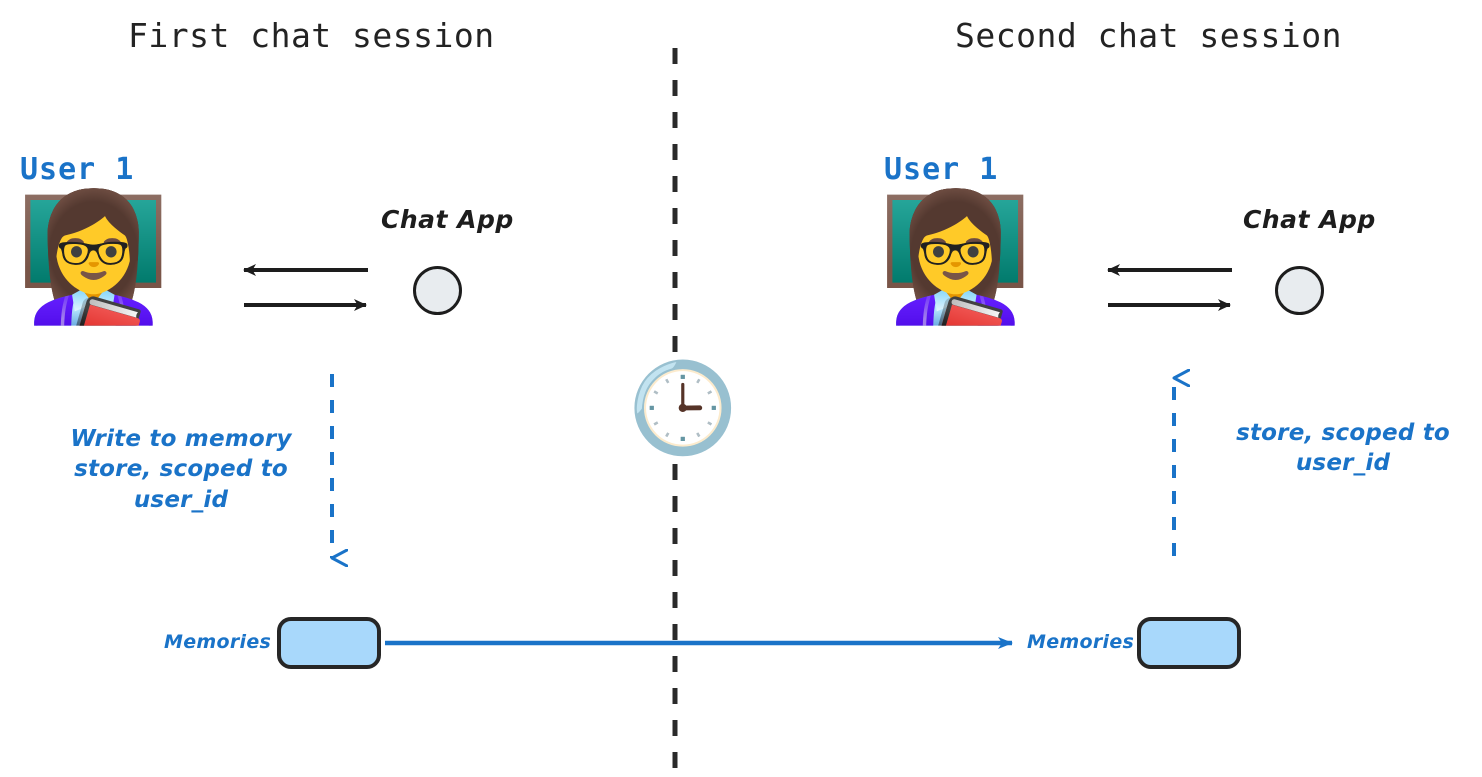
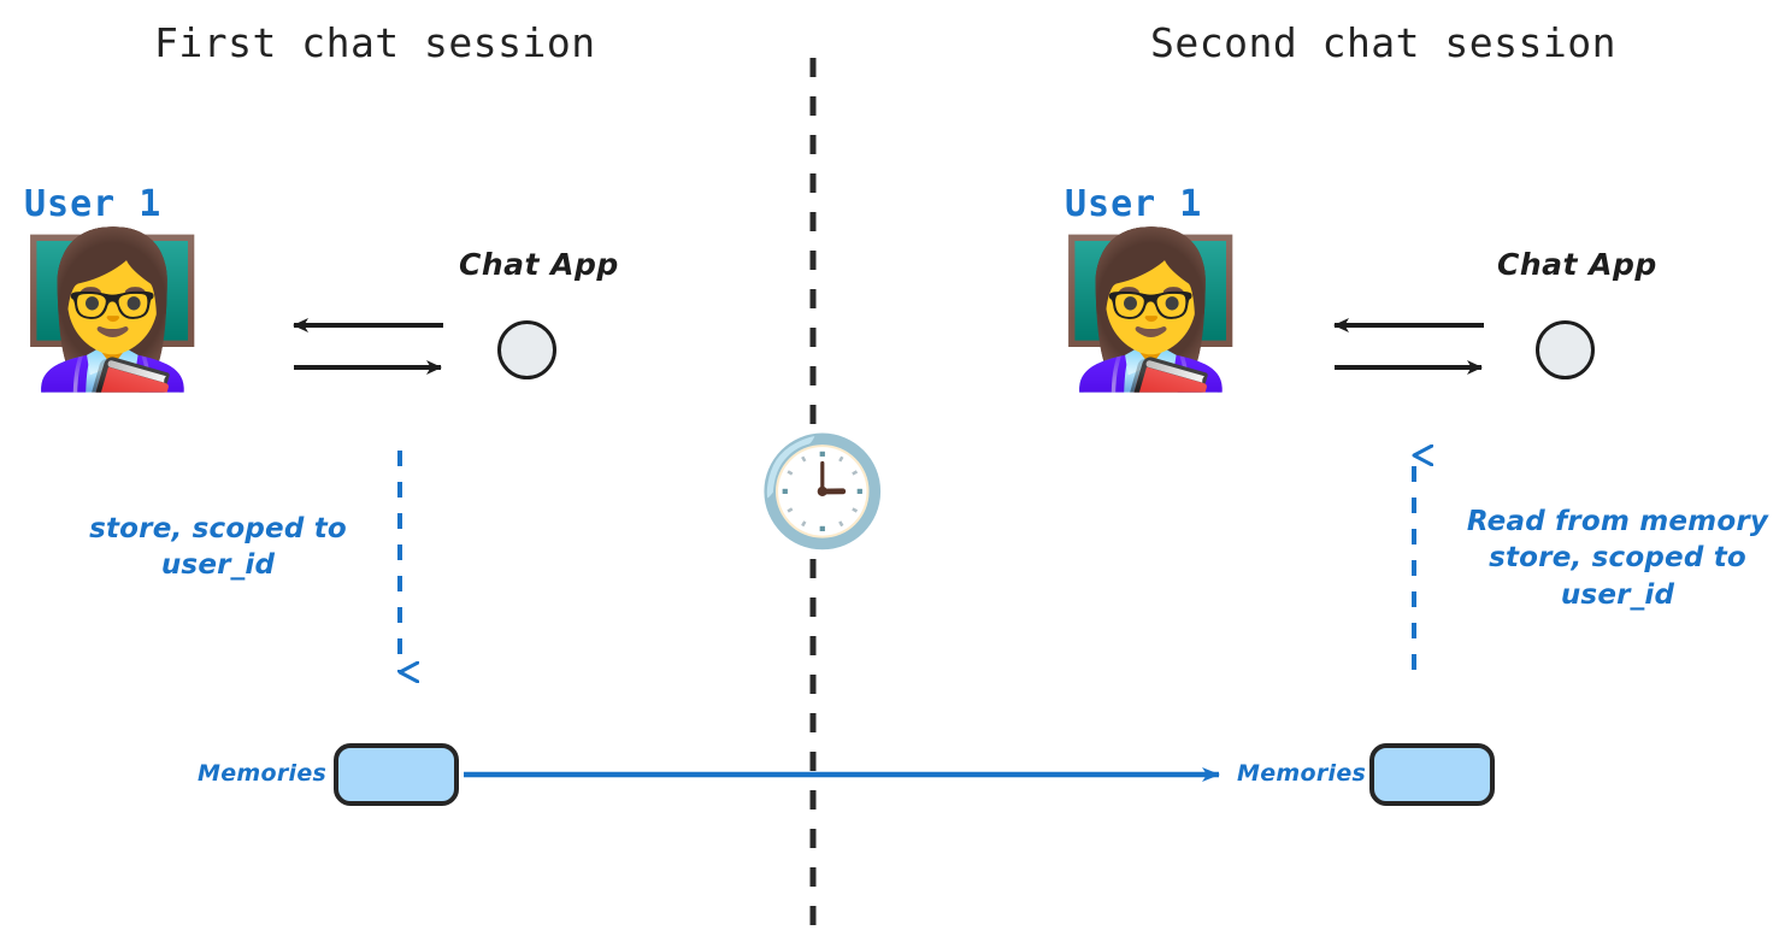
  First chat session
  User 1
  👩‍🏫
  Chat App
- Write to memory
  store, scoped to
  user_id
  Memories
  🕒
  Second chat session
  User 1
  👩‍🏫
  Chat App
+ Read from memory
  store, scoped to
  user_id
  Memories
